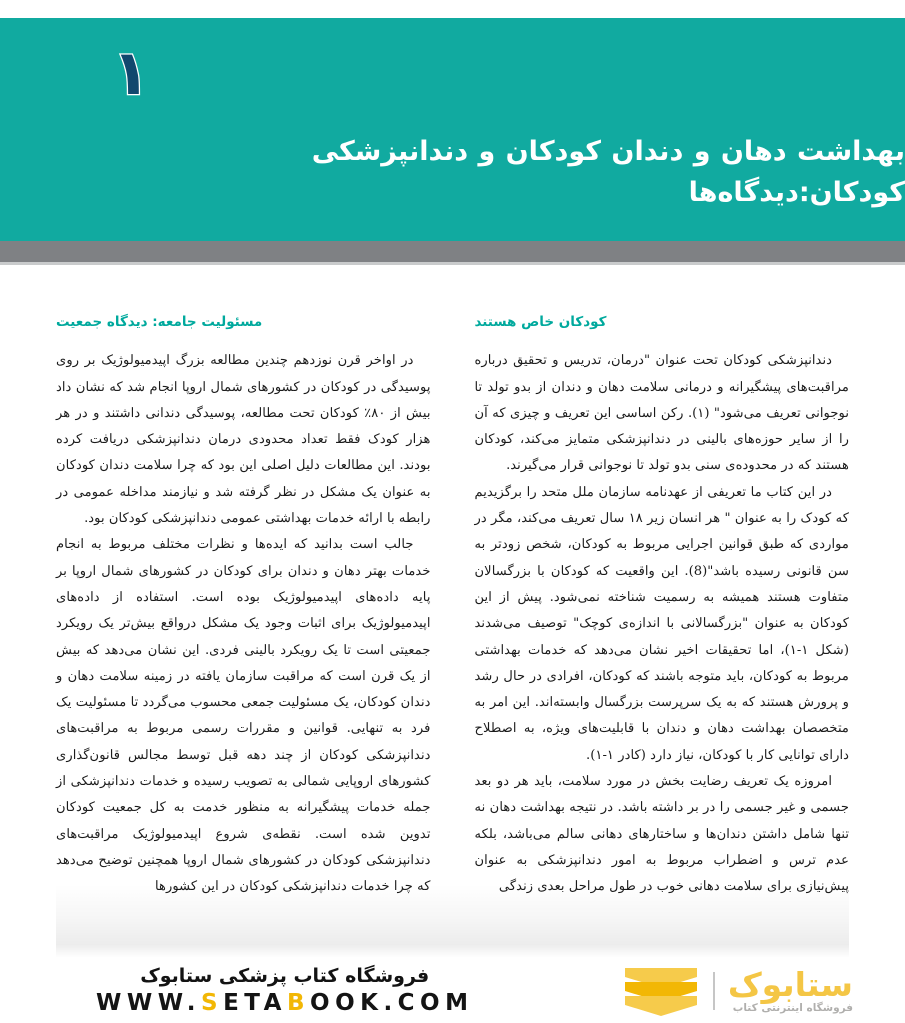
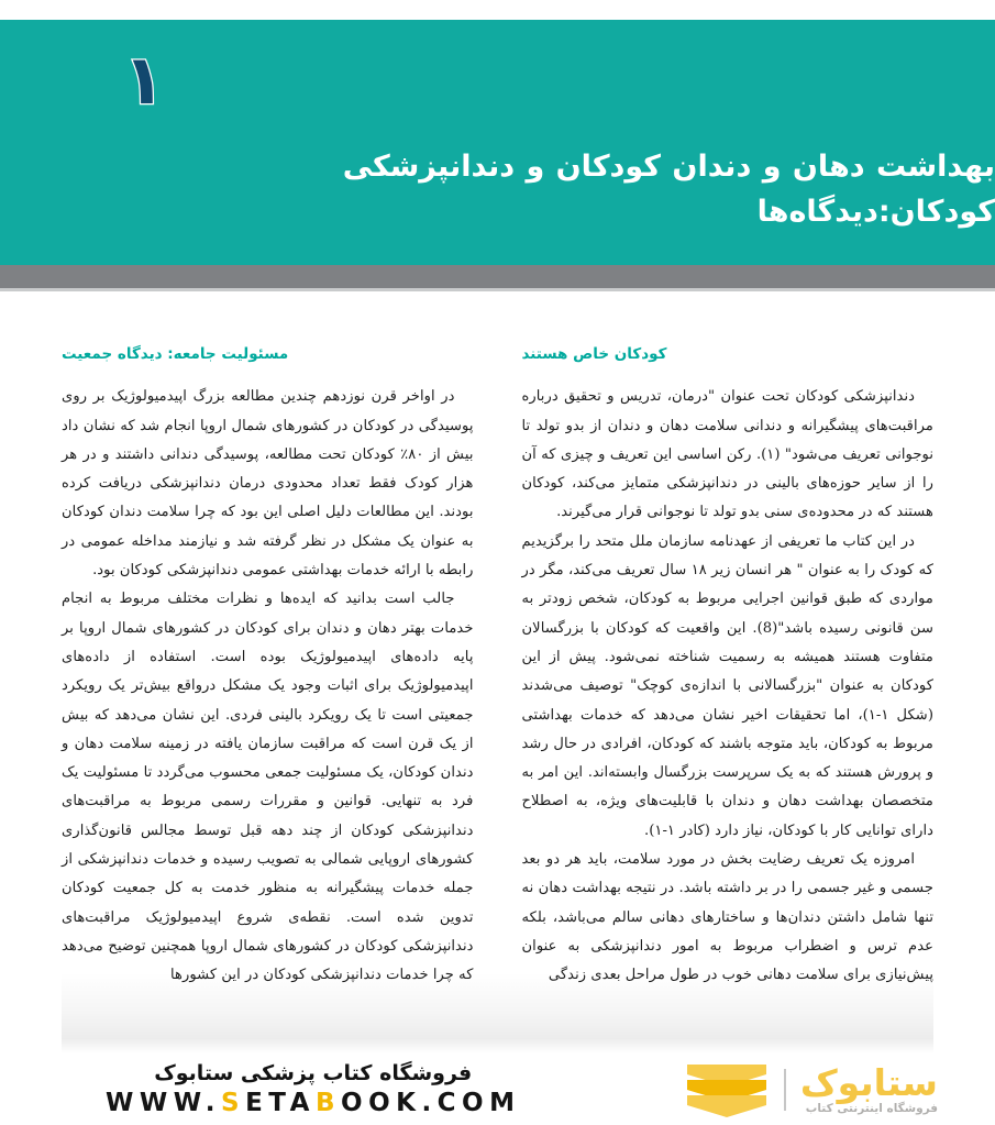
  ۱
  بهداشت دهان و دندان کودکان و دندانپزشکی
  کودکان:دیدگاه‌ها
  کودکان خاص هستند
- دندانپزشکی کودکان تحت عنوان "درمان، تدریس و تحقیق درباره مراقبت‌های پیشگیرانه و درمانی سلامت دهان و دندان از بدو تولد تا نوجوانی تعریف می‌شود" (۱). رکن اساسی این تعریف و چیزی که آن را از سایر حوزه‌های بالینی در دندانپزشکی متمایز می‌کند، کودکان هستند که در محدوده‌ی سنی بدو تولد تا نوجوانی قرار می‌گیرند.
+ دندانپزشکی کودکان تحت عنوان "درمان، تدریس و تحقیق درباره مراقبت‌های پیشگیرانه و دندانی سلامت دهان و دندان از بدو تولد تا نوجوانی تعریف می‌شود" (۱). رکن اساسی این تعریف و چیزی که آن را از سایر حوزه‌های بالینی در دندانپزشکی متمایز می‌کند، کودکان هستند که در محدوده‌ی سنی بدو تولد تا نوجوانی قرار می‌گیرند.
  در این کتاب ما تعریفی از عهدنامه سازمان ملل متحد را برگزیدیم که کودک را به عنوان " هر انسان زیر ۱۸ سال تعریف می‌کند، مگر در مواردی که طبق قوانین اجرایی مربوط به کودکان، شخص زودتر به سن قانونی رسیده باشد"(8). این واقعیت که کودکان با بزرگسالان متفاوت هستند همیشه به رسمیت شناخته نمی‌شود. پیش از این کودکان به عنوان "بزرگسالانی با اندازه‌ی کوچک" توصیف می‌شدند (شکل ۱-۱)، اما تحقیقات اخیر نشان می‌دهد که خدمات بهداشتی مربوط به کودکان، باید متوجه باشند که کودکان، افرادی در حال رشد و پرورش هستند که به یک سرپرست بزرگسال وابسته‌اند. این امر به متخصصان بهداشت دهان و دندان با قابلیت‌های ویژه، به اصطلاح دارای توانایی کار با کودکان، نیاز دارد (کادر ۱-۱).
  امروزه یک تعریف رضایت بخش در مورد سلامت، باید هر دو بعد جسمی و غیر جسمی را در بر داشته باشد. در نتیجه بهداشت دهان نه تنها شامل داشتن دندان‌ها و ساختارهای دهانی سالم می‌باشد، بلکه عدم ترس و اضطراب مربوط به امور دندانپزشکی به عنوان
  مسئولیت جامعه: دیدگاه جمعیت
  در اواخر قرن نوزدهم چندین مطالعه بزرگ اپیدمیولوژیک بر روی پوسیدگی در کودکان در کشورهای شمال اروپا انجام شد که نشان داد بیش از ۸۰٪ کودکان تحت مطالعه، پوسیدگی دندانی داشتند و در هر هزار کودک فقط تعداد محدودی درمان دندانپزشکی دریافت کرده بودند. این مطالعات دلیل اصلی این بود که چرا سلامت دندان کودکان به عنوان یک مشکل در نظر گرفته شد و نیازمند مداخله عمومی در رابطه با ارائه خدمات بهداشتی عمومی دندانپزشکی کودکان بود.
  جالب است بدانید که ایده‌ها و نظرات مختلف مربوط به انجام خدمات بهتر دهان و دندان برای کودکان در کشورهای شمال اروپا بر پایه داده‌های اپیدمیولوژیک بوده است. استفاده از داده‌های اپیدمیولوژیک برای اثبات وجود یک مشکل درواقع بیش‌تر یک رویکرد جمعیتی است تا یک رویکرد بالینی فردی. این نشان می‌دهد که بیش از یک قرن است که مراقبت سازمان یافته در زمینه سلامت دهان و دندان کودکان، یک مسئولیت جمعی محسوب می‌گردد تا مسئولیت یک فرد به تنهایی. قوانین و مقررات رسمی مربوط به مراقبت‌های دندانپزشکی کودکان از چند دهه قبل توسط مجالس قانون‌گذاری کشورهای اروپایی شمالی به تصویب رسیده و خدمات دندانپزشکی از جمله خدمات پیشگیرانه به منظور خدمت به کل جمعیت کودکان تدوین شده است. نقطه‌ی شروع اپیدمیولوژیک مراقبت‌های دندانپزشکی کودکان در کشورهای شمال اروپا همچنین توضیح می‌دهد
  فروشگاه کتاب پزشکی ستابوک
  WWW.SETABOOK.COM
  ستابوک
  فروشگاه اینترنتی کتاب
